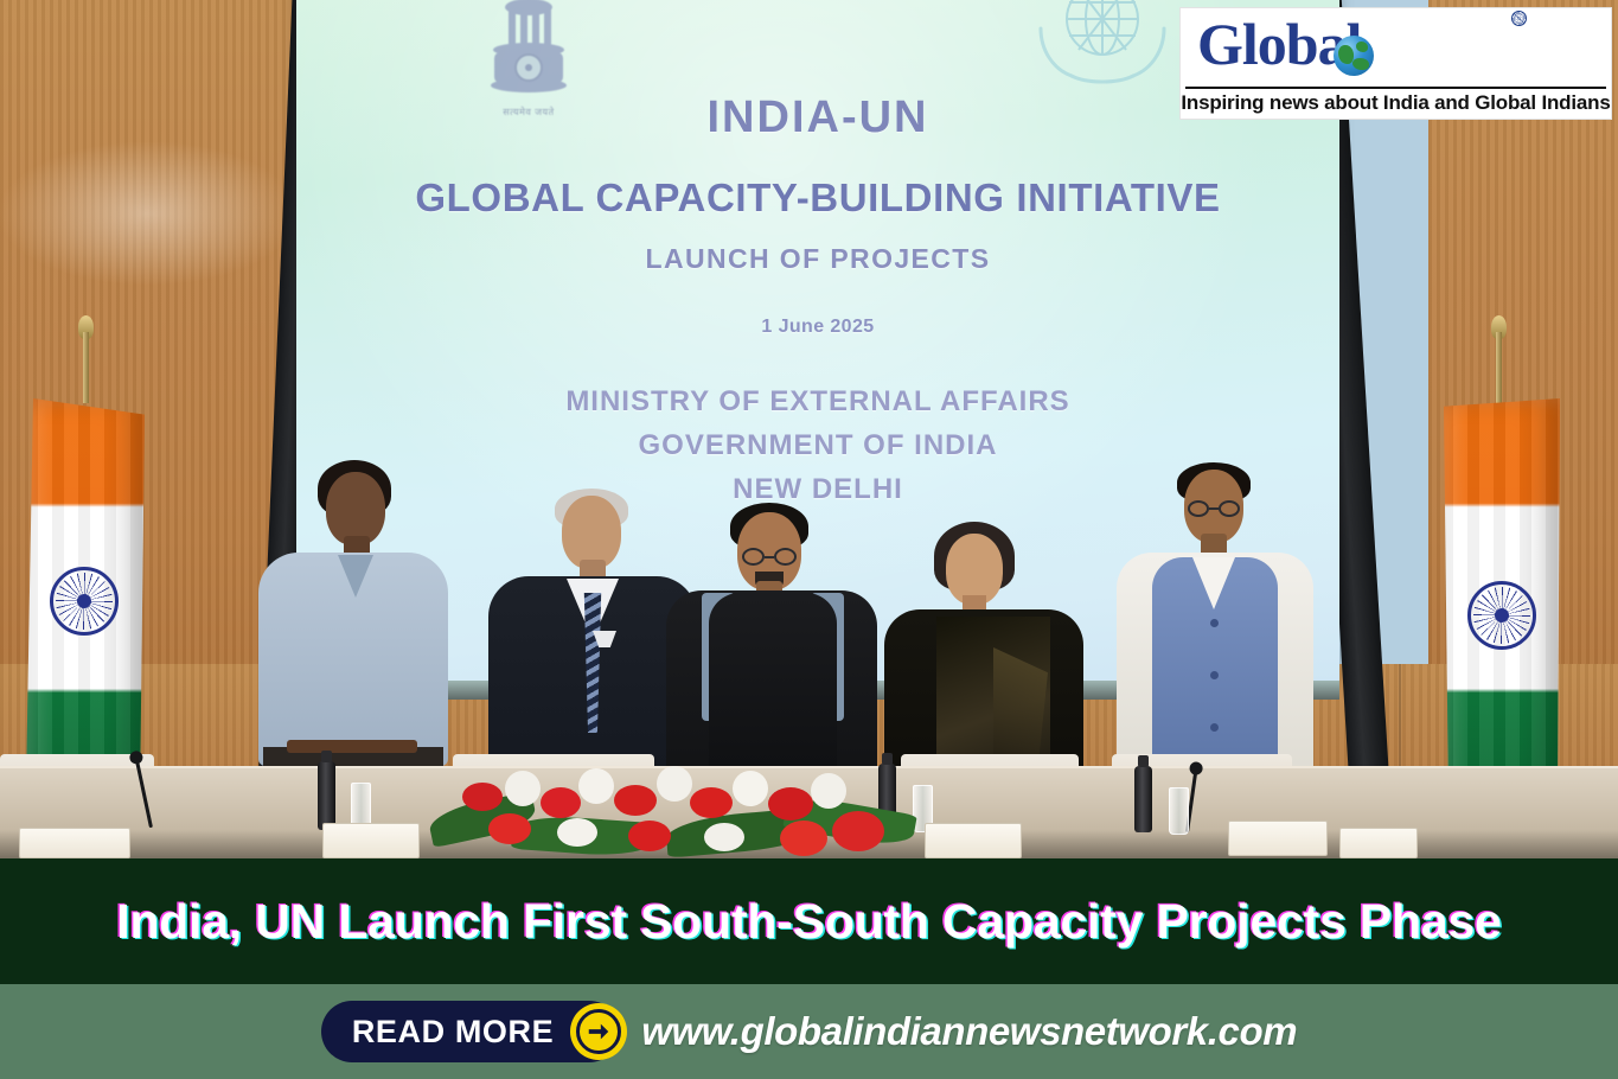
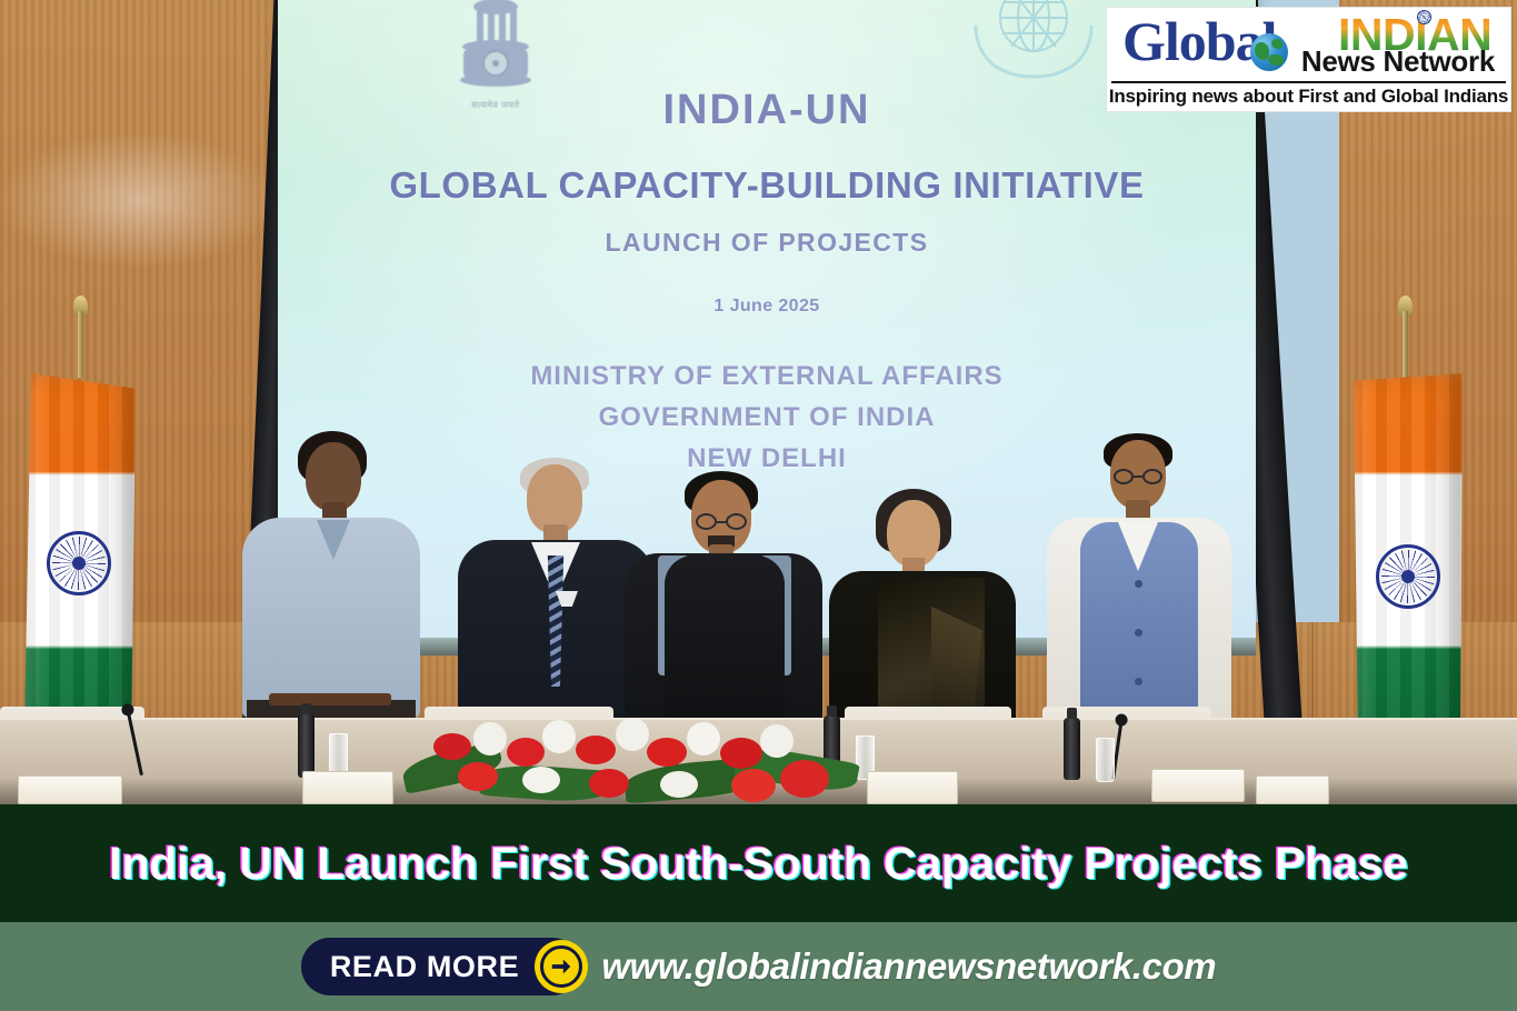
  सत्यमेव जयते
  INDIA-UN
  GLOBAL CAPACITY-BUILDING INITIATIVE
  LAUNCH OF PROJECTS
  1 June 2025
  MINISTRY OF EXTERNAL AFFAIRS
  GOVERNMENT OF INDIA
  NEW DELHI
  India, UN Launch First South-South Capacity Projects Phase
  READ MORE
  www.globalindiannewsnetwork.com
  Globa
+ INDIAN
+ News Network
- Inspiring news about India and Global Indians
+ Inspiring news about First and Global Indians
